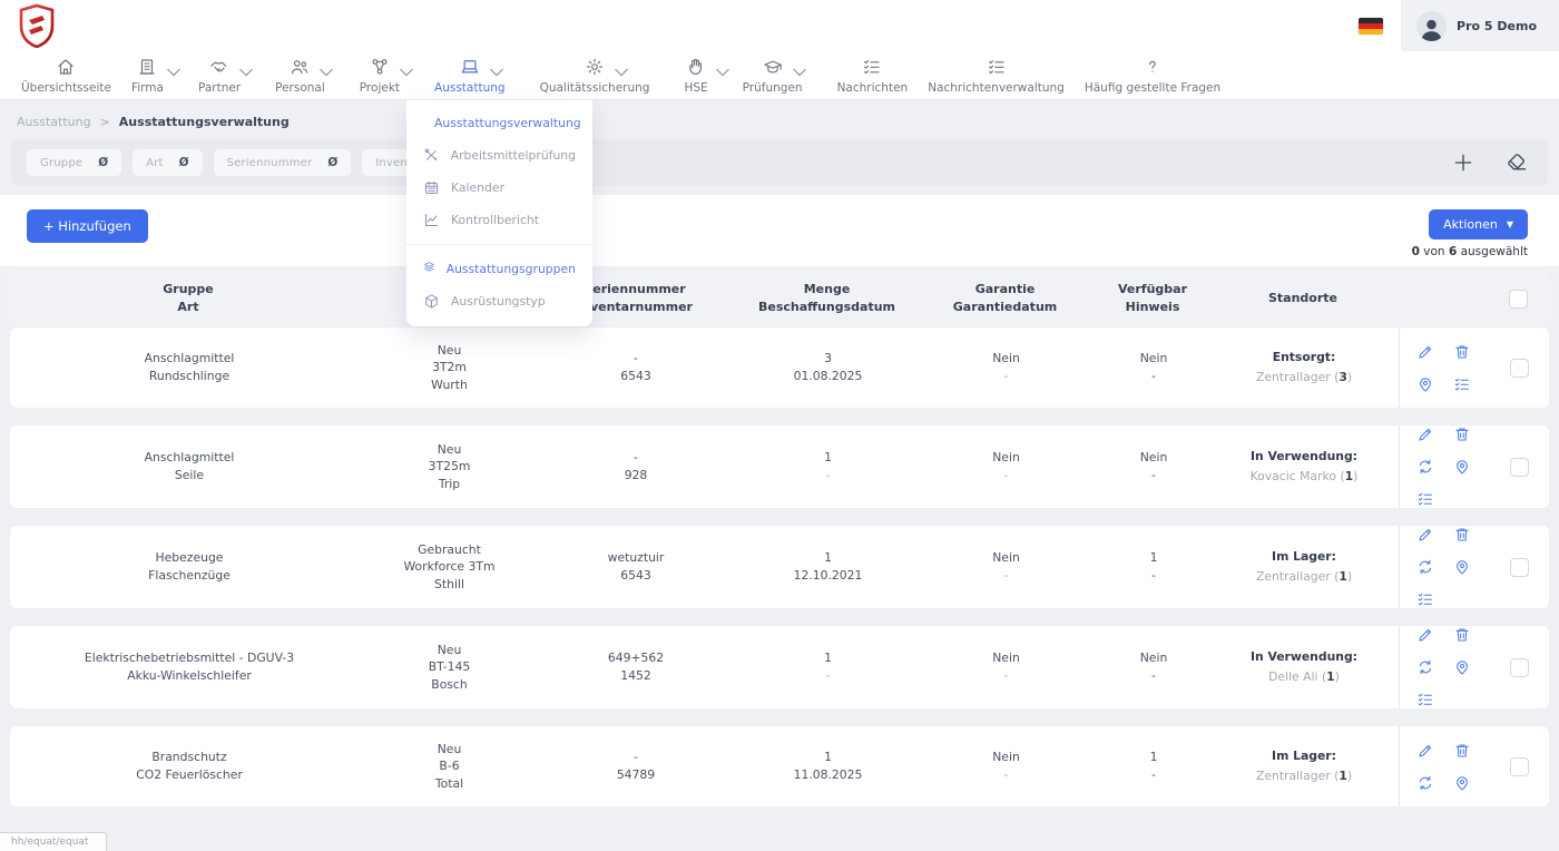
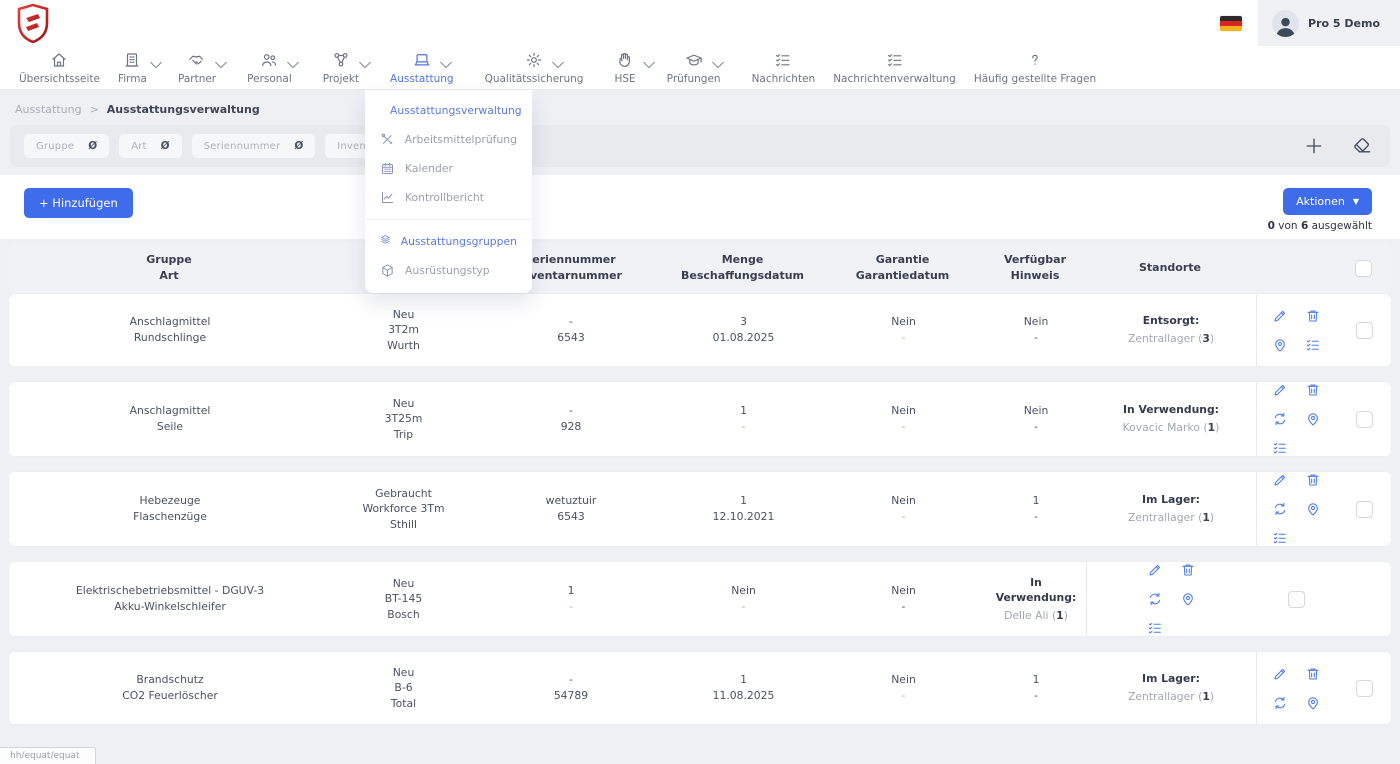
  Pro 5 Demo
  Übersichtsseite
  Firma
  Partner
  Personal
  Projekt
  Ausstattung
  Qualitätssicherung
  HSE
  Prüfungen
  Nachrichten
  Nachrichtenverwaltung
  Häufig gestellte Fragen
  Ausstattungsverwaltung
  Arbeitsmittelprüfung
  Kalender
  Kontrollbericht
  Ausstattungsgruppen
  Ausrüstungstyp
  Ausstattung
  >
  Ausstattungsverwaltung
  Gruppe
  Ø
  Art
  Ø
  Seriennummer
  Ø
  + Hinzufügen
  Aktionen
  ▼
  0 von 6 ausgewählt
  Gruppe
  Art
  eriennummer
  ventarnummer
  Menge
  Beschaffungsdatum
  Garantie
  Garantiedatum
  Verfügbar
  Hinweis
  Standorte
  Anschlagmittel
  Rundschlinge
  Neu
  3T2m
  Wurth
  -
  6543
  3
  01.08.2025
  Nein
  -
  Nein
  -
  Entsorgt:
  Zentrallager (3)
  Anschlagmittel
  Seile
  Neu
  3T25m
  Trip
  -
  928
  1
  -
  Nein
  -
  Nein
  -
  In Verwendung:
  Kovacic Marko (1)
  Hebezeuge
  Flaschenzüge
  Gebraucht
  Workforce 3Tm
  Sthill
  wetuztuir
  6543
  1
  12.10.2021
  Nein
  -
  1
  -
  Im Lager:
  Zentrallager (1)
  Elektrischebetriebsmittel - DGUV-3
  Akku-Winkelschleifer
  Neu
  BT-145
  Bosch
- 649+562
- 1452
  1
  -
  Nein
  -
  Nein
  -
  In Verwendung:
  Delle Ali (1)
  Brandschutz
  CO2 Feuerlöscher
  Neu
  B-6
  Total
  -
  54789
  1
  11.08.2025
  Nein
  -
  1
  -
  Im Lager:
  Zentrallager (1)
  hh/equat/equat
